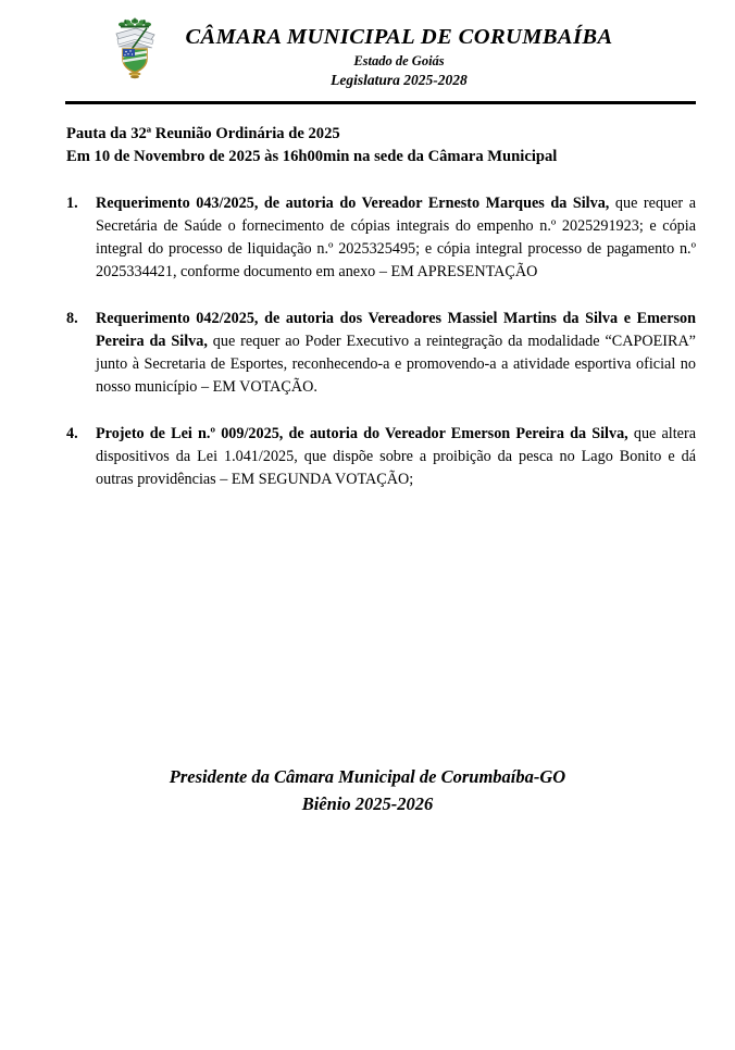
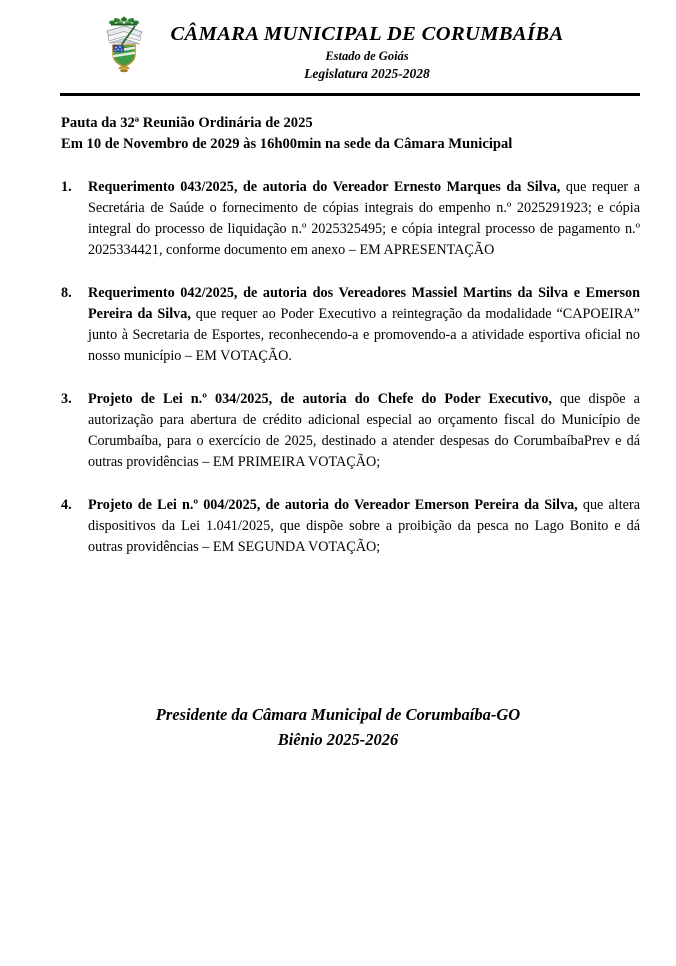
  CÂMARA MUNICIPAL DE CORUMBAÍBA
  Estado de Goiás
  Legislatura 2025-2028
  Pauta da 32ª Reunião Ordinária de 2025
- Em 10 de Novembro de 2025 às 16h00min na sede da Câmara Municipal
+ Em 10 de Novembro de 2029 às 16h00min na sede da Câmara Municipal
  1.
  Requerimento 043/2025, de autoria do Vereador Ernesto Marques da Silva, que requer a Secretária de Saúde o fornecimento de cópias integrais do empenho n.º 2025291923; e cópia integral do processo de liquidação n.º 2025325495; e cópia integral processo de pagamento n.º 2025334421, conforme documento em anexo – EM APRESENTAÇÃO
  8.
  Requerimento 042/2025, de autoria dos Vereadores Massiel Martins da Silva e Emerson Pereira da Silva, que requer ao Poder Executivo a reintegração da modalidade “CAPOEIRA” junto à Secretaria de Esportes, reconhecendo-a e promovendo-a a atividade esportiva oficial no nosso município – EM VOTAÇÃO.
+ 3.
+ Projeto de Lei n.º 034/2025, de autoria do Chefe do Poder Executivo, que dispõe a autorização para abertura de crédito adicional especial ao orçamento fiscal do Município de Corumbaíba, para o exercício de 2025, destinado a atender despesas do CorumbaíbaPrev e dá outras providências – EM PRIMEIRA VOTAÇÃO;
  4.
- Projeto de Lei n.º 009/2025, de autoria do Vereador Emerson Pereira da Silva, que altera dispositivos da Lei 1.041/2025, que dispõe sobre a proibição da pesca no Lago Bonito e dá outras providências – EM SEGUNDA VOTAÇÃO;
+ Projeto de Lei n.º 004/2025, de autoria do Vereador Emerson Pereira da Silva, que altera dispositivos da Lei 1.041/2025, que dispõe sobre a proibição da pesca no Lago Bonito e dá outras providências – EM SEGUNDA VOTAÇÃO;
  Presidente da Câmara Municipal de Corumbaíba-GO
  Biênio 2025-2026
